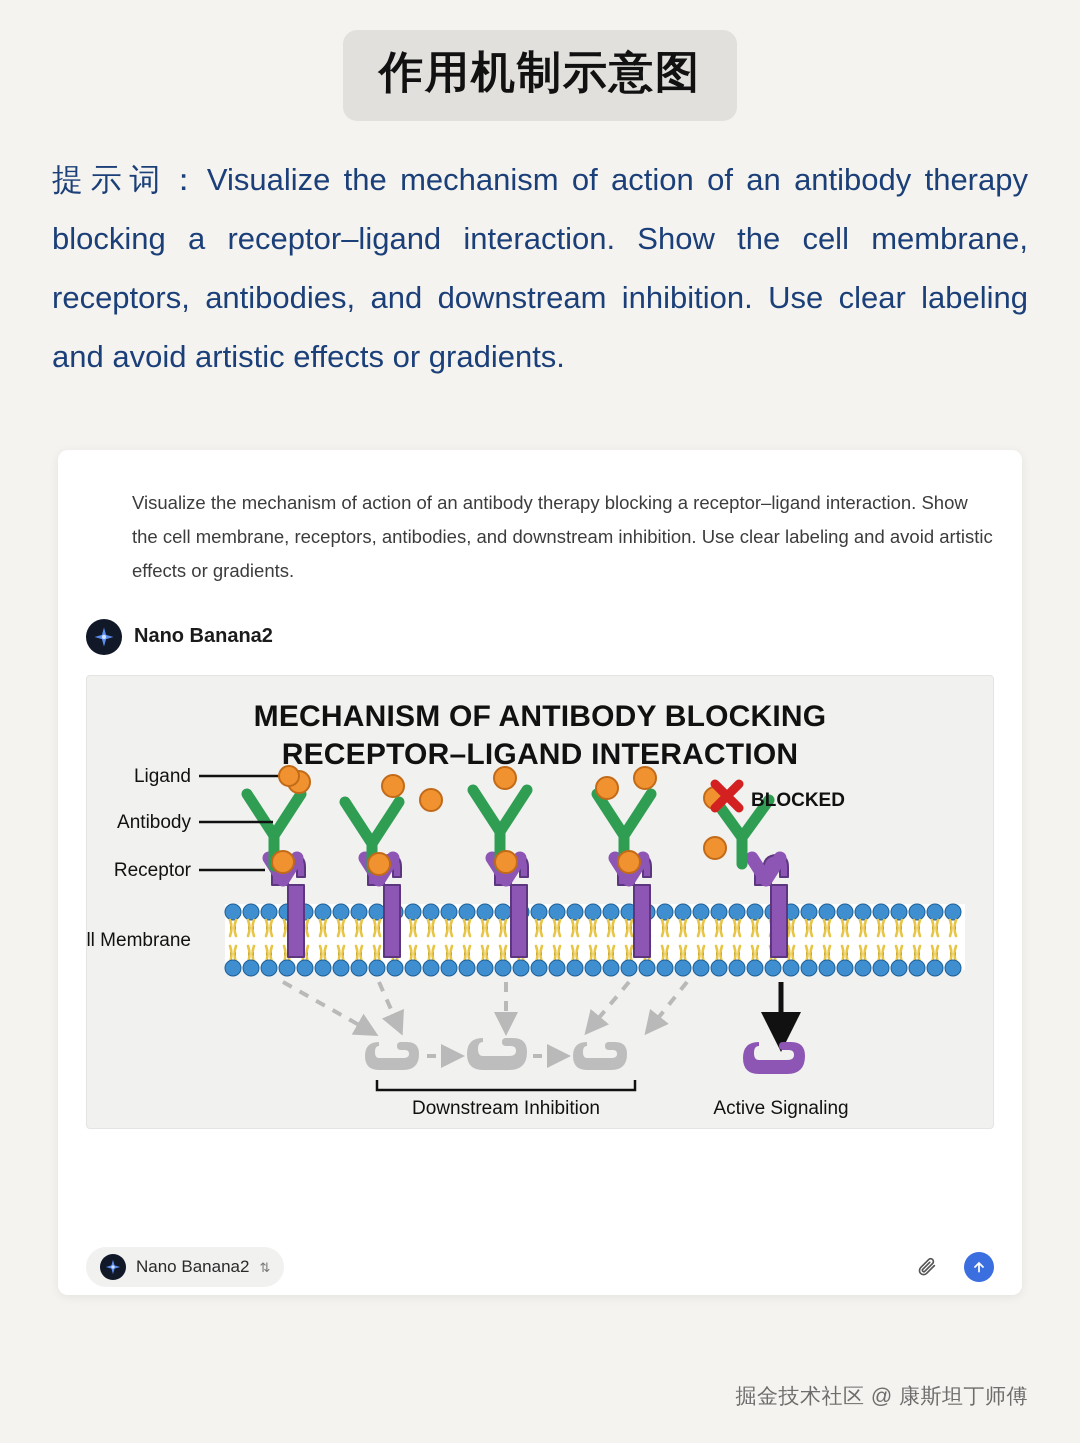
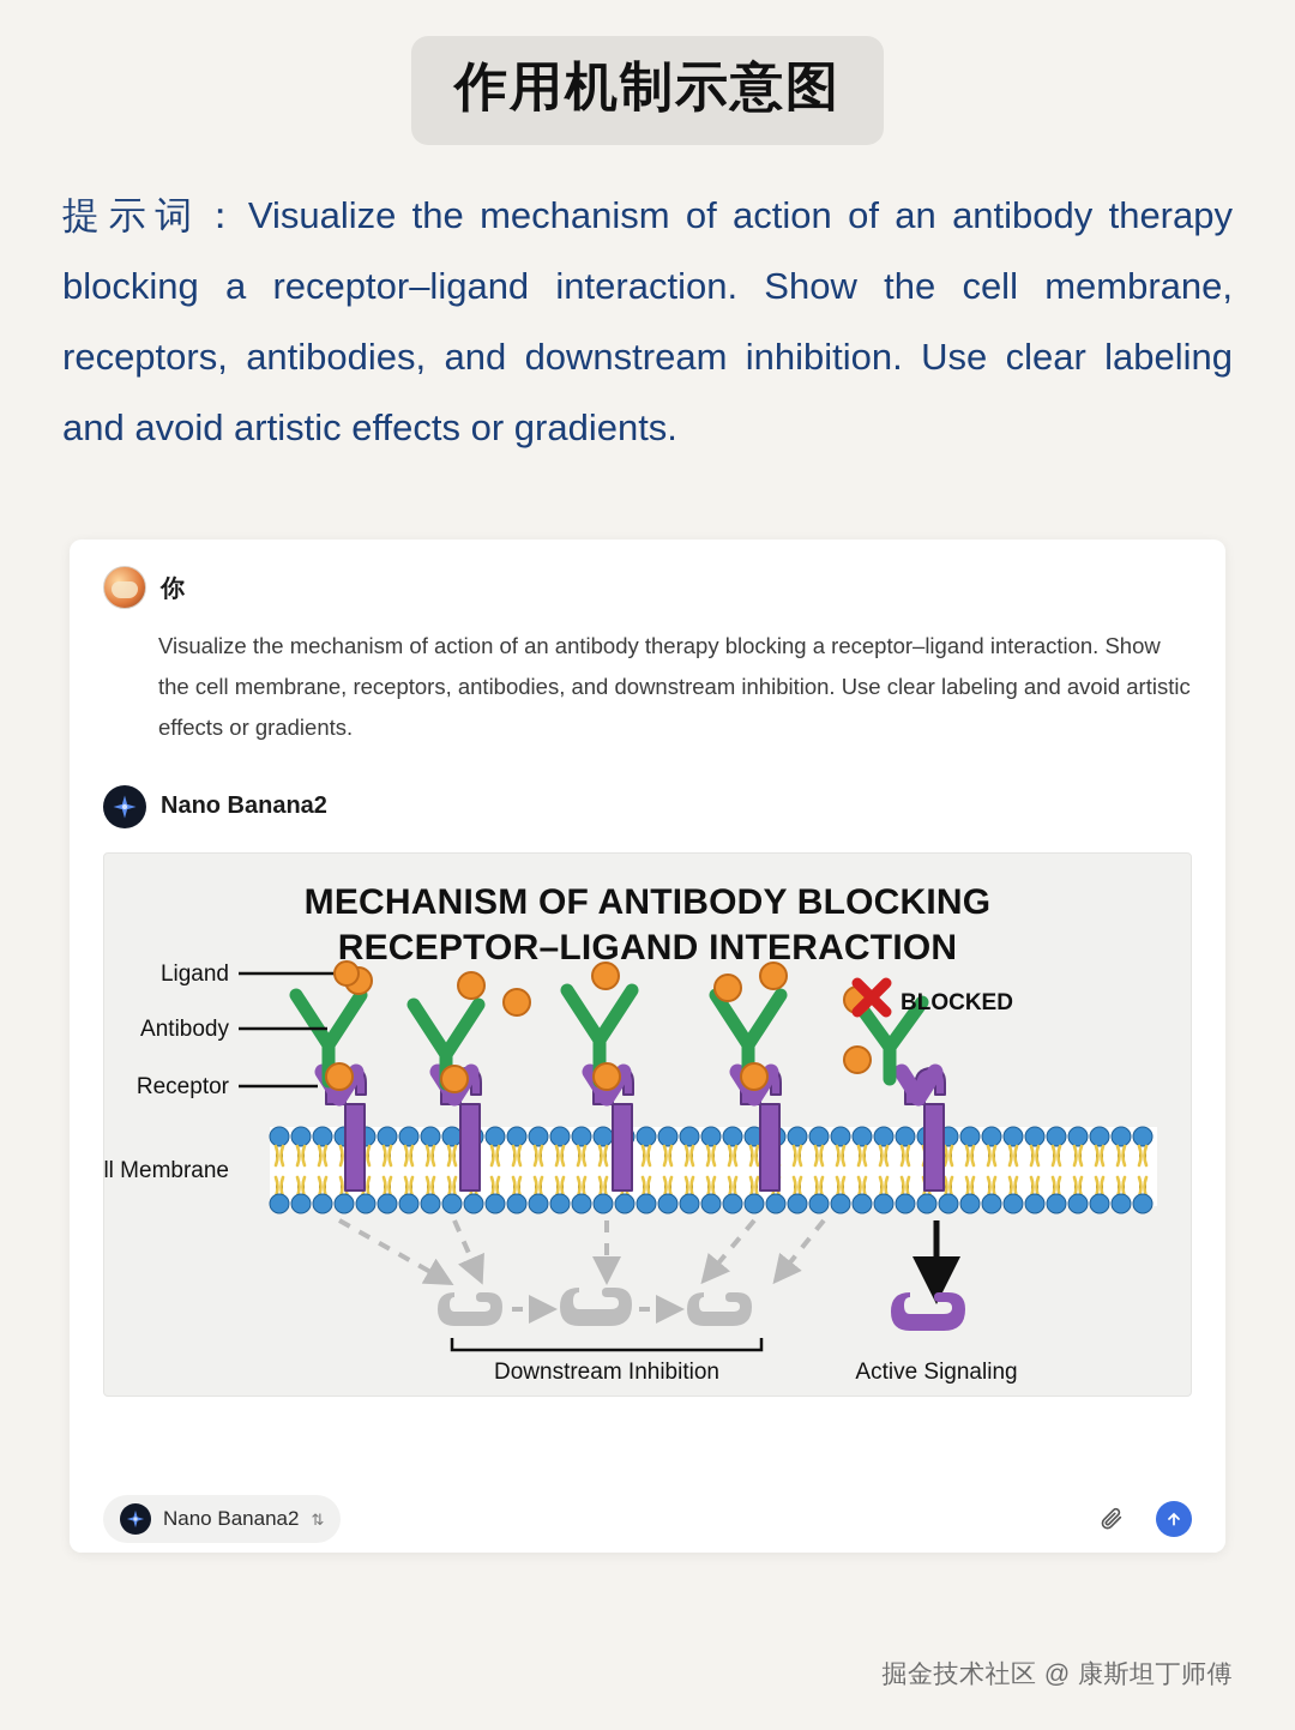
  作用机制示意图
  提示词：Visualize the mechanism of action of an antibody therapy blocking a receptor–ligand interaction. Show the cell membrane, receptors, antibodies, and downstream inhibition. Use clear labeling and avoid artistic effects or gradients.
+ 你
  Visualize the mechanism of action of an antibody therapy blocking a receptor–ligand interaction. Show the cell membrane, receptors, antibodies, and downstream inhibition. Use clear labeling and avoid artistic effects or gradients.
  Nano Banana2
  MECHANISM OF ANTIBODY BLOCKING
  RECEPTOR–LIGAND INTERACTION
  BLOCKED
  Ligand
  Antibody
  Receptor
  ll Membrane
  Downstream Inhibition
  Active Signaling
  Nano Banana2
  ⇅
  掘金技术社区 @ 康斯坦丁师傅
